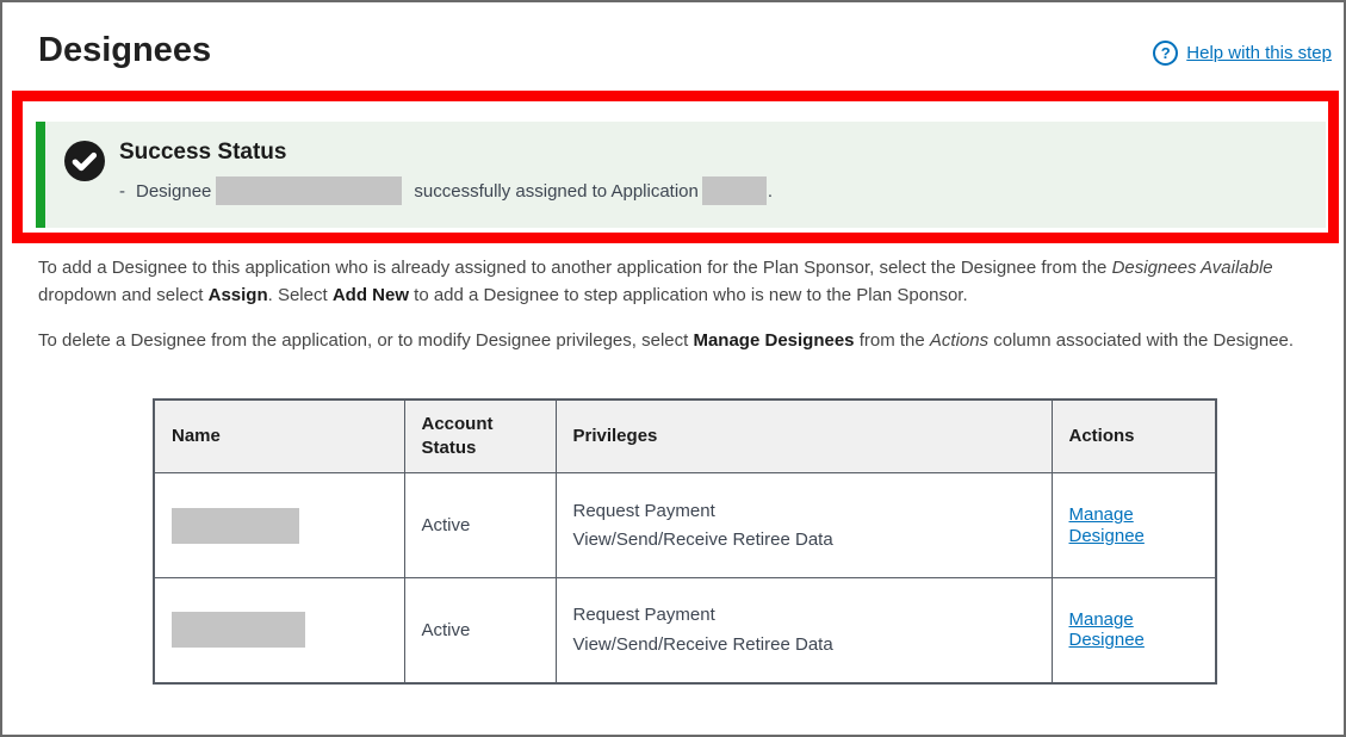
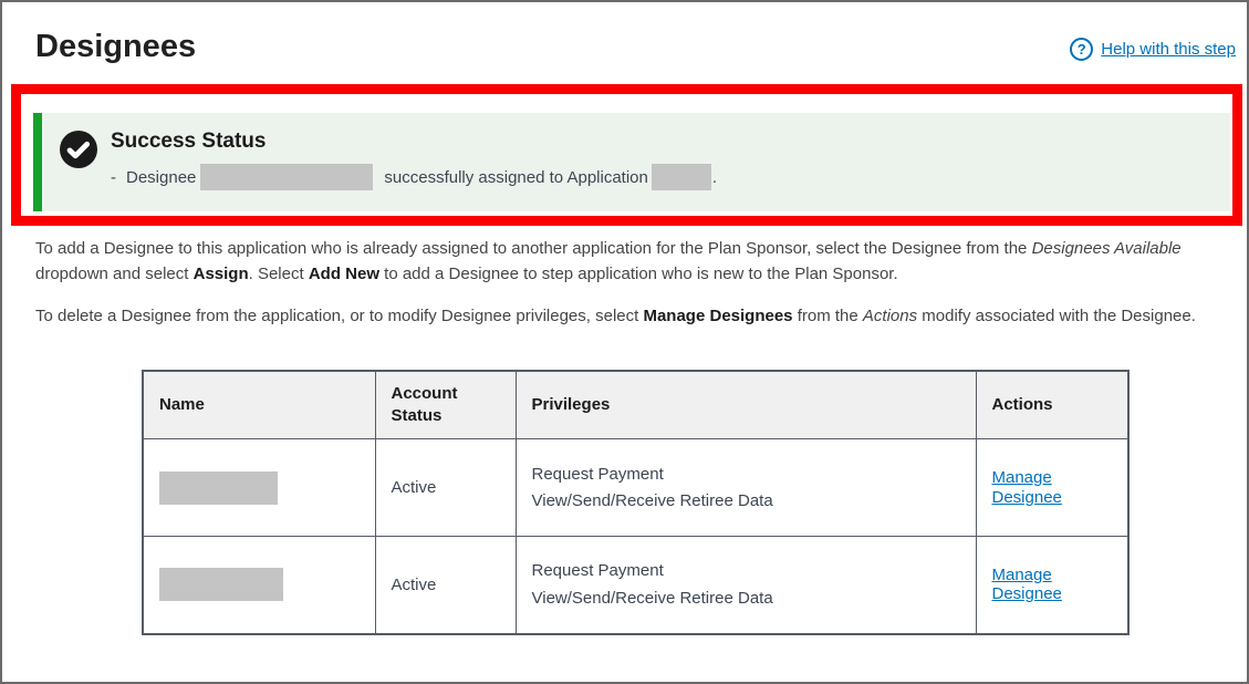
  Designees
  ?
  Help with this step
  Success Status
  -
  Designee
  successfully assigned to Application
  .
  To add a Designee to this application who is already assigned to another application for the Plan Sponsor, select the Designee from the Designees Available dropdown and select Assign. Select Add New to add a Designee to step application who is new to the Plan Sponsor.
- To delete a Designee from the application, or to modify Designee privileges, select Manage Designees from the Actions column associated with the Designee.
+ To delete a Designee from the application, or to modify Designee privileges, select Manage Designees from the Actions modify associated with the Designee.
  Name	Account Status	Privileges	Actions
  	Active	Request Payment View/Send/Receive Retiree Data	Manage Designee
  	Active	Request Payment View/Send/Receive Retiree Data	Manage Designee
